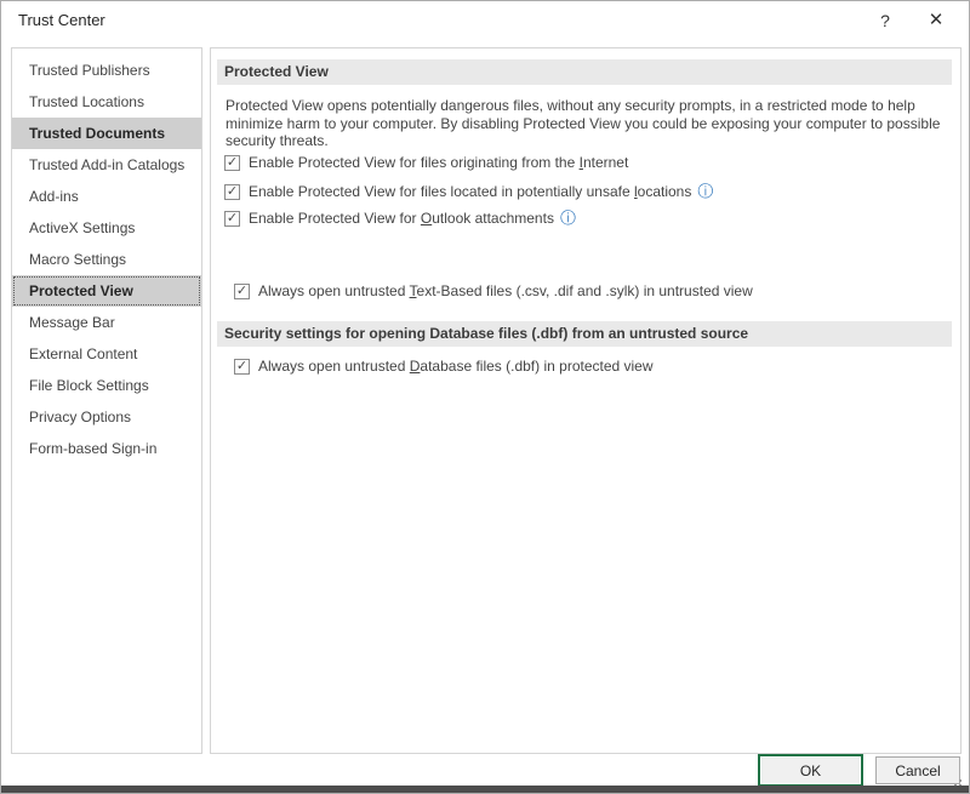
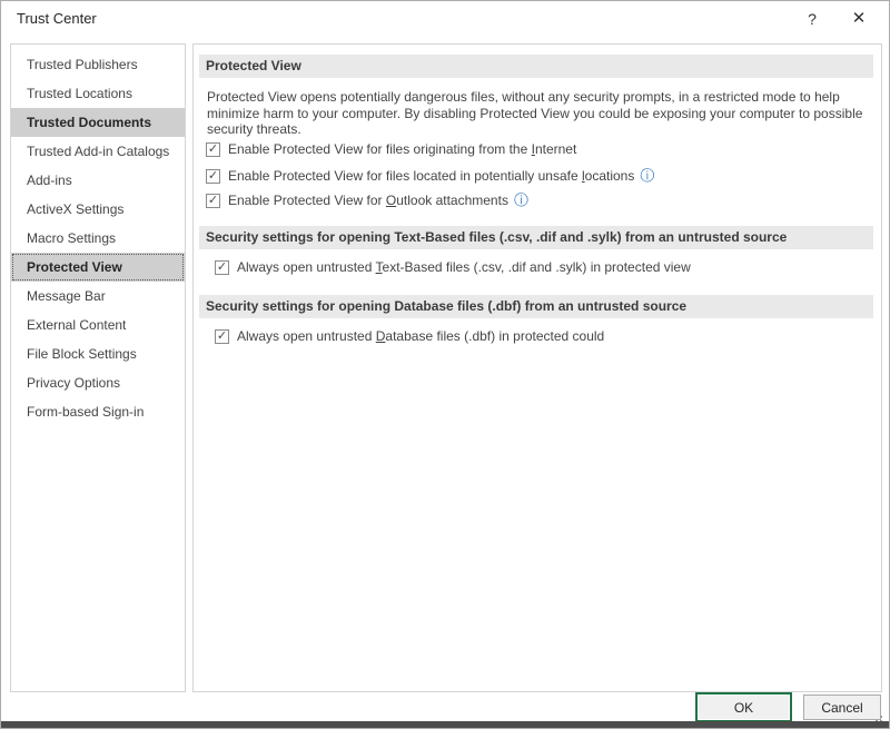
  Trust Center
  ?
  ✕
  Trusted Publishers
  Trusted Locations
  Trusted Documents
  Trusted Add-in Catalogs
  Add-ins
  ActiveX Settings
  Macro Settings
  Protected View
  Message Bar
  External Content
  File Block Settings
  Privacy Options
  Form-based Sign-in
  Protected View
  Protected View opens potentially dangerous files, without any security prompts, in a restricted mode to help minimize harm to your computer. By disabling Protected View you could be exposing your computer to possible security threats.
  ✓
  Enable Protected View for files originating from the Internet
  ✓
  Enable Protected View for files located in potentially unsafe locations
  ⓘ
  ✓
  Enable Protected View for Outlook attachments
  ⓘ
+ Security settings for opening Text-Based files (.csv, .dif and .sylk) from an untrusted source
  ✓
- Always open untrusted Text-Based files (.csv, .dif and .sylk) in untrusted view
+ Always open untrusted Text-Based files (.csv, .dif and .sylk) in protected view
  Security settings for opening Database files (.dbf) from an untrusted source
  ✓
- Always open untrusted Database files (.dbf) in protected view
+ Always open untrusted Database files (.dbf) in protected could
  OK
  Cancel
